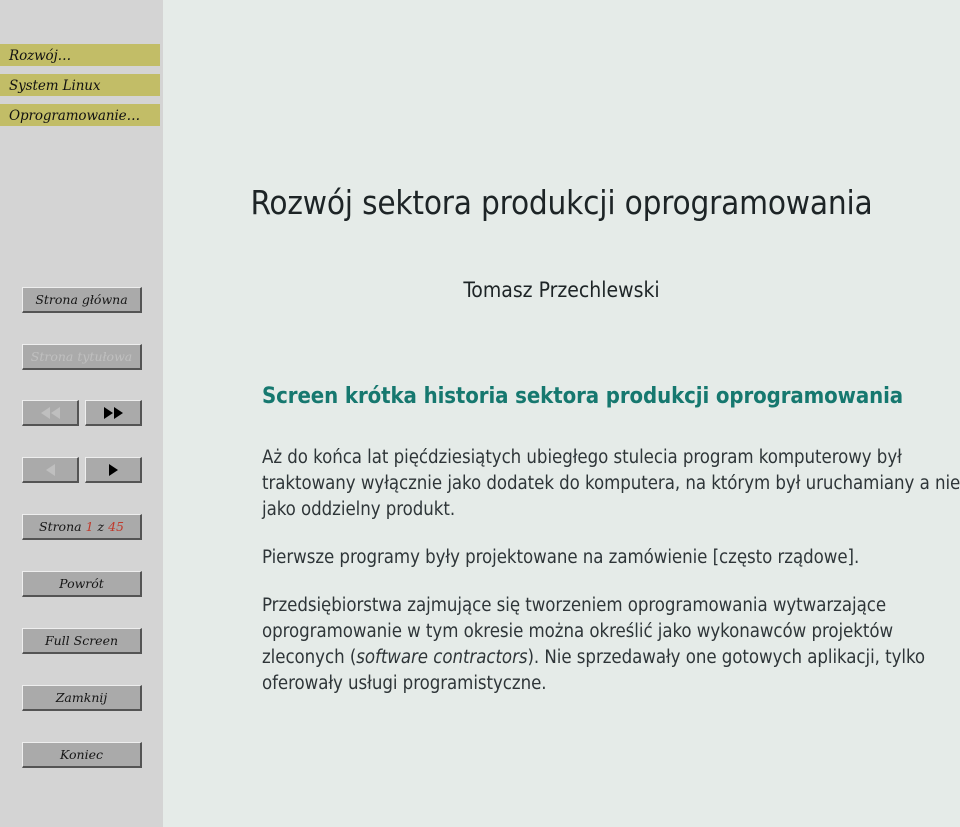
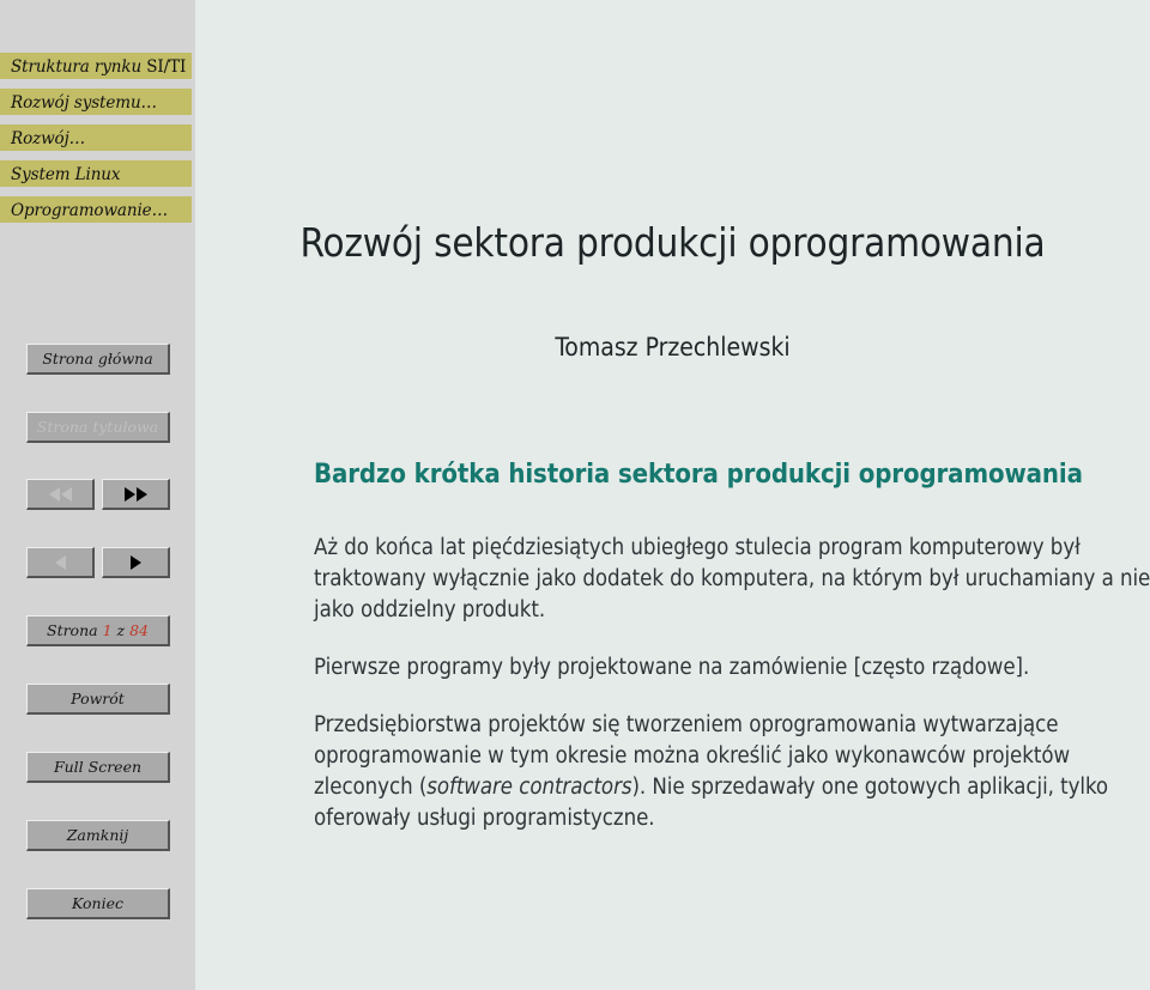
+ Struktura rynku SI/TI
+ Rozwój systemu…
  Rozwój…
  System Linux
  Oprogramowanie…
  Strona główna
- Strona 1 z 45
+ Strona 1 z 84
  Powrót
  Full Screen
  Zamknij
  Koniec
  Rozwój sektora produkcji oprogramowania
  Tomasz Przechlewski
- Screen krótka historia sektora produkcji oprogramowania
+ Bardzo krótka historia sektora produkcji oprogramowania
  Aż do końca lat pięćdziesiątych ubiegłego stulecia program komputerowy był traktowany wyłącznie jako dodatek do komputera, na którym był uruchamiany a nie jako oddzielny produkt.
  Pierwsze programy były projektowane na zamówienie [często rządowe].
- Przedsiębiorstwa zajmujące się tworzeniem oprogramowania wytwarzające oprogramowanie w tym okresie można określić jako wykonawców projektów zleconych (software contractors). Nie sprzedawały one gotowych aplikacji, tylko oferowały usługi programistyczne.
+ Przedsiębiorstwa projektów się tworzeniem oprogramowania wytwarzające oprogramowanie w tym okresie można określić jako wykonawców projektów zleconych (software contractors). Nie sprzedawały one gotowych aplikacji, tylko oferowały usługi programistyczne.
